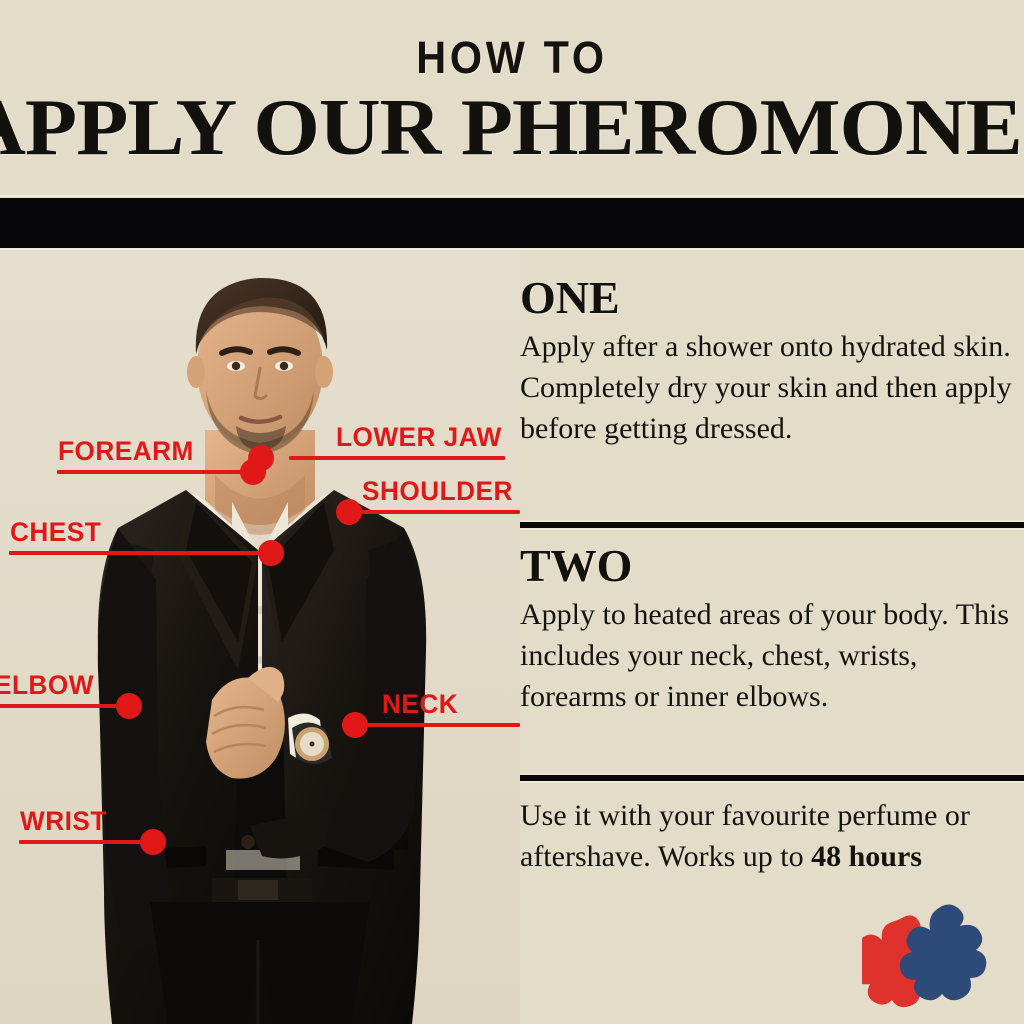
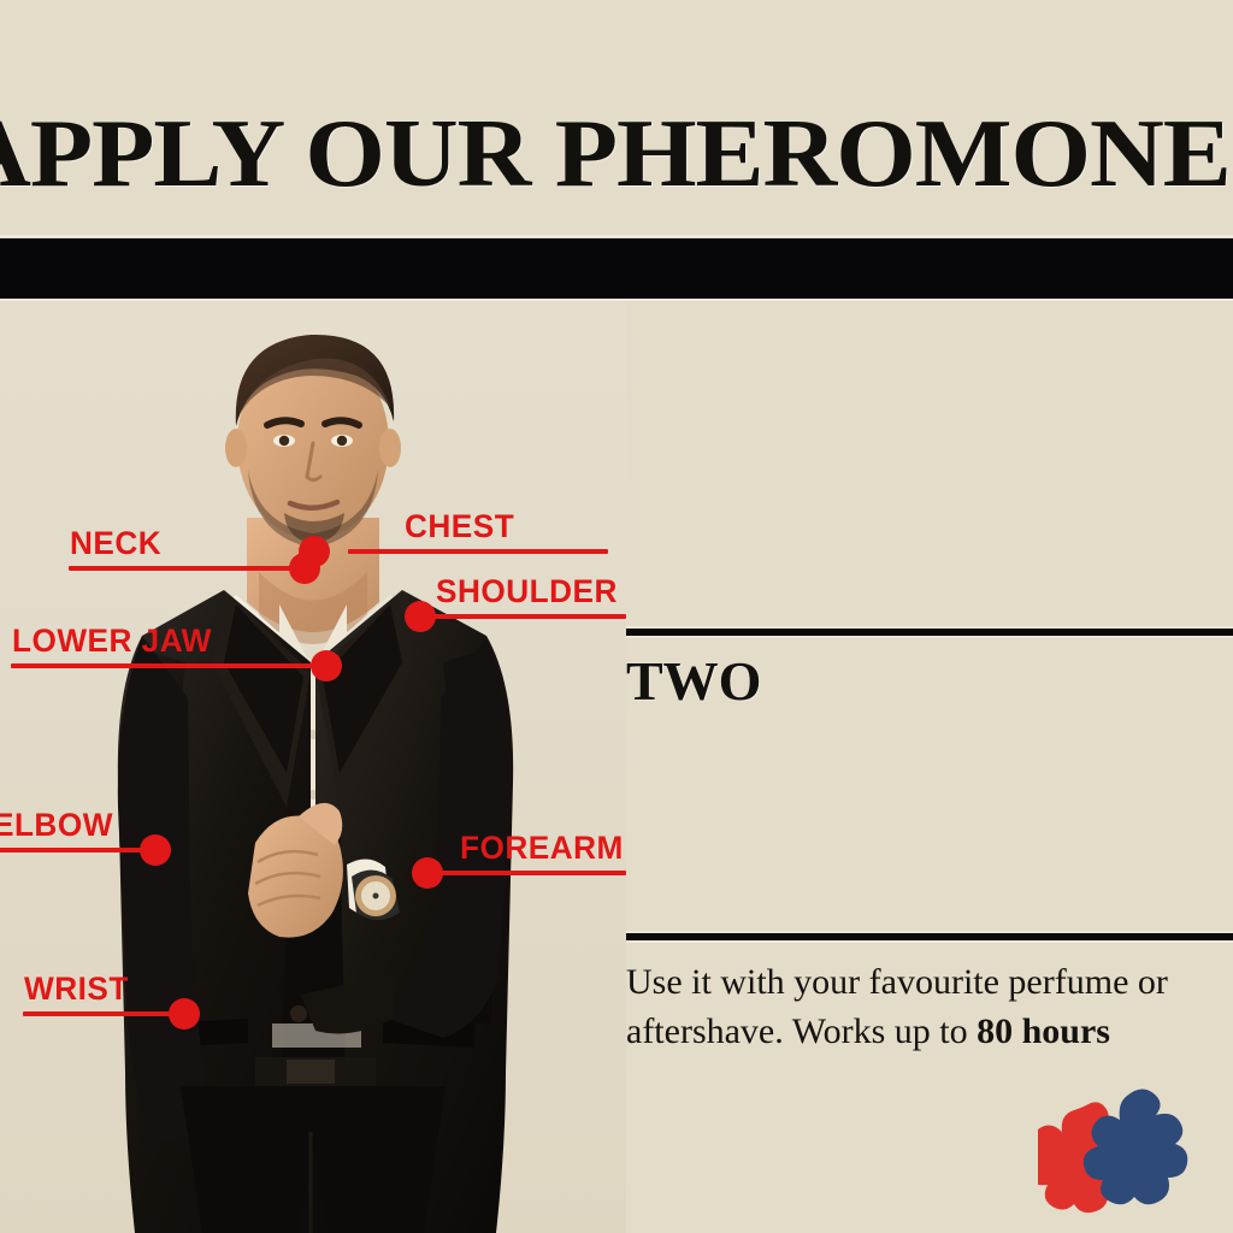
- HOW TO
  PPLY OUR PHEROMONE
- FOREARM
+ NECK
- LOWER JAW
+ CHEST
  SHOULDER
- CHEST
+ LOWER JAW
  ELBOW
- NECK
+ FOREARM
  WRIST
- ONE
- Apply after a shower onto hydrated skin. Completely dry your skin and then apply before getting dressed.
  TWO
- Apply to heated areas of your body. This includes your neck, chest, wrists, forearms or inner elbows.
- Use it with your favourite perfume or aftershave. Works up to 48 hours
+ Use it with your favourite perfume or aftershave. Works up to 80 hours
